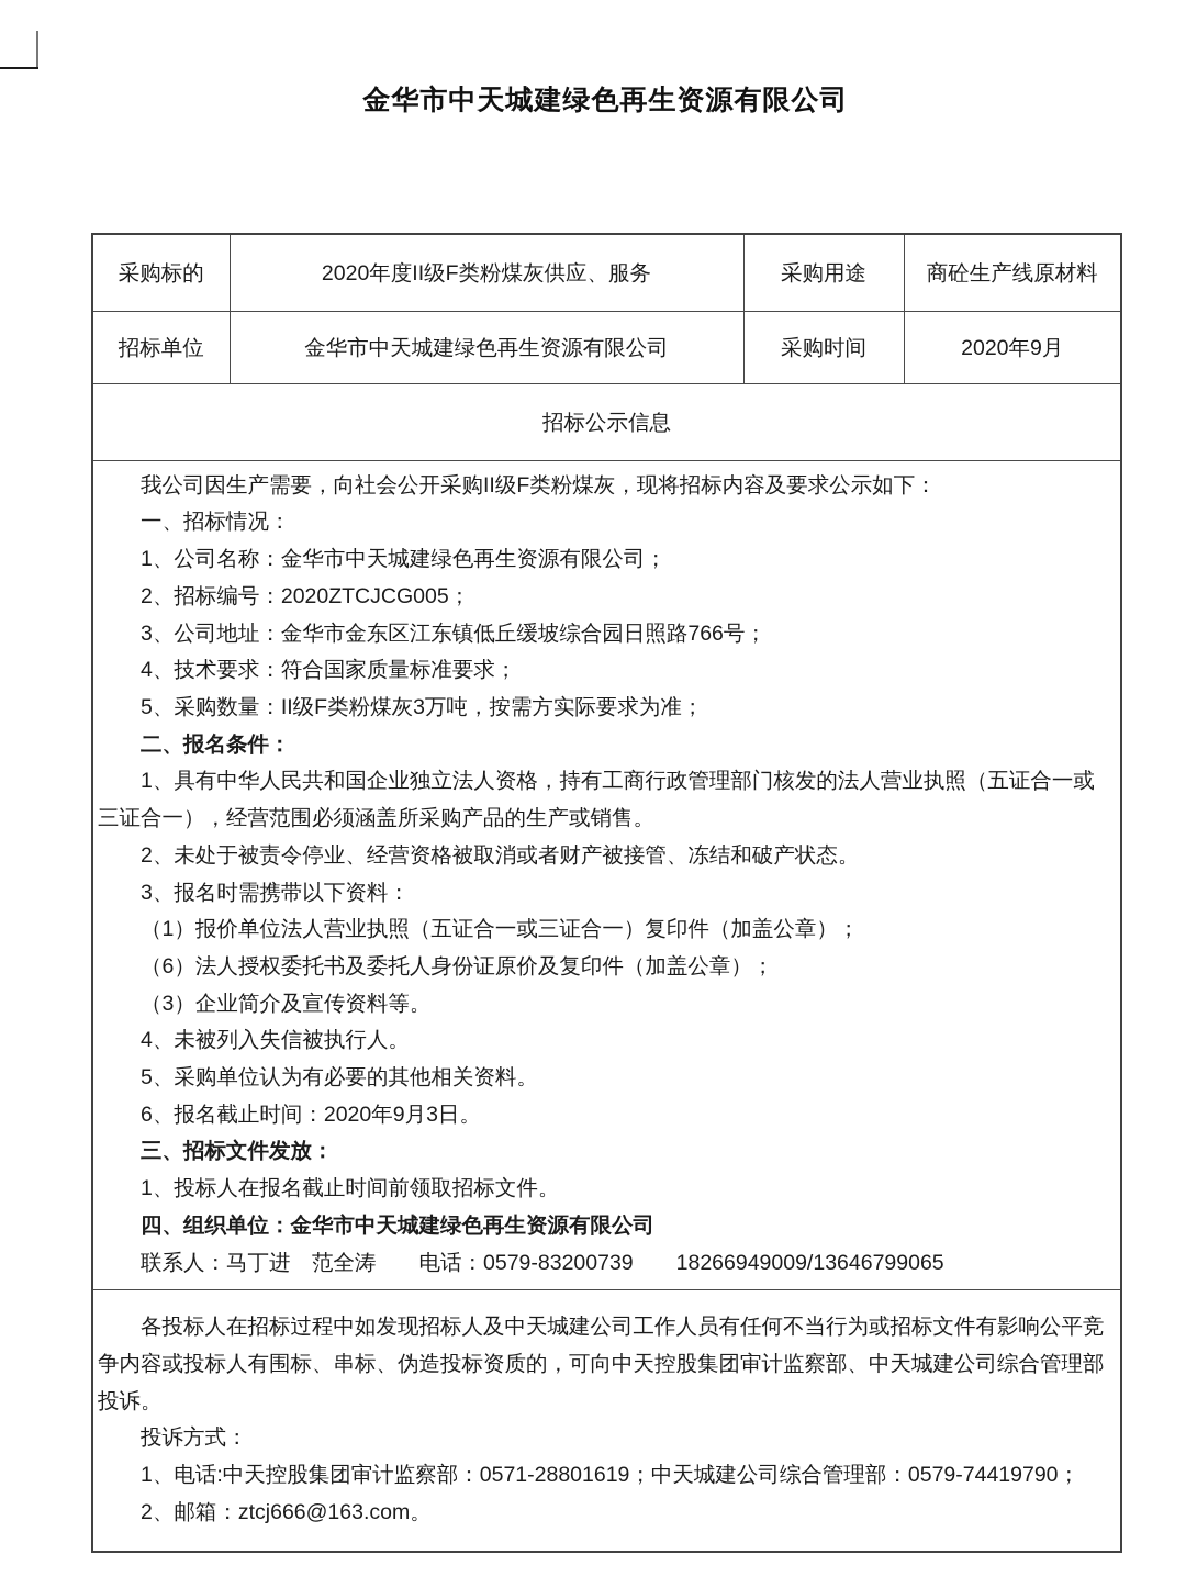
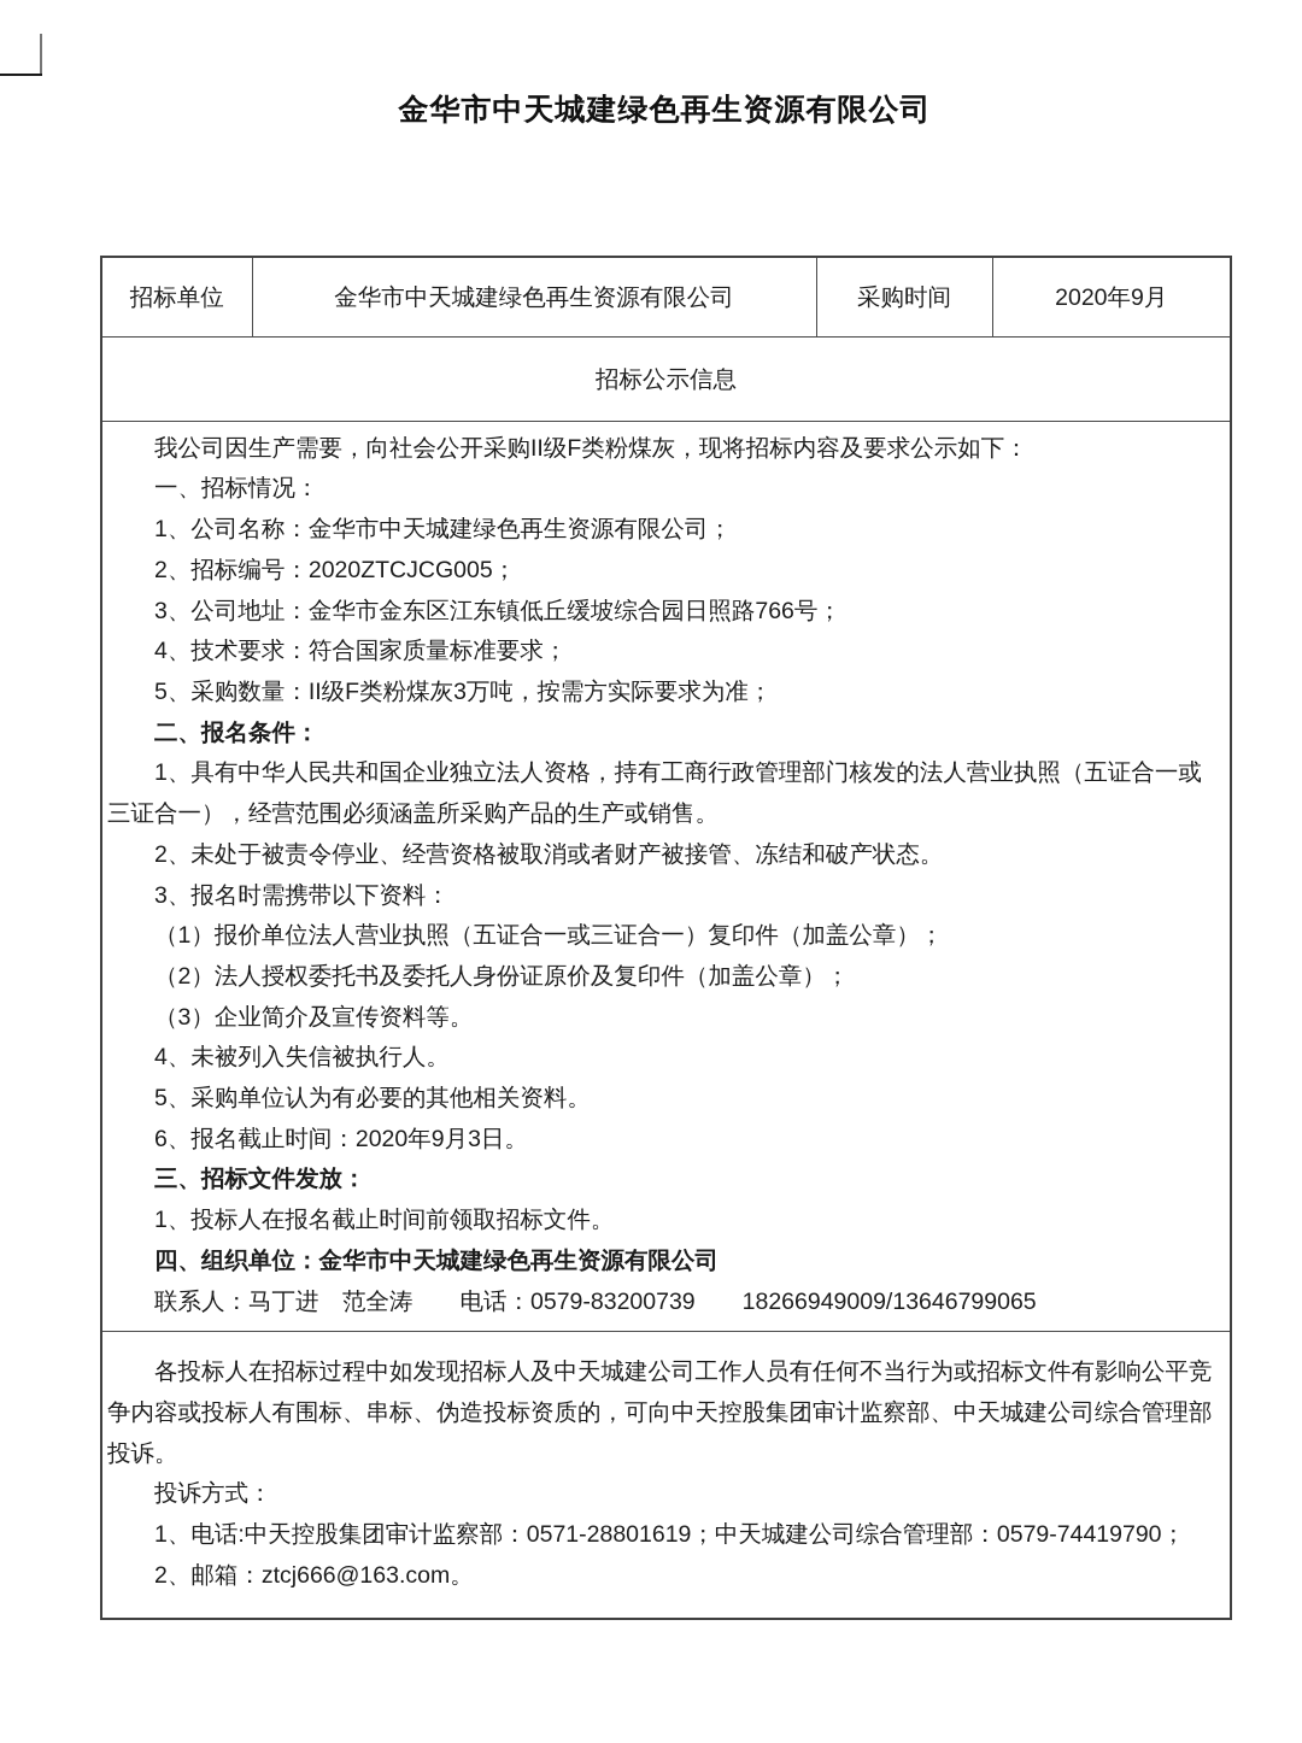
  金华市中天城建绿色再生资源有限公司
- 采购标的	2020年度II级F类粉煤灰供应、服务	采购用途	商砼生产线原材料
  招标单位	金华市中天城建绿色再生资源有限公司	采购时间	2020年9月
  招标公示信息
- 我公司因生产需要，向社会公开采购II级F类粉煤灰，现将招标内容及要求公示如下： 一、招标情况： 1、公司名称：金华市中天城建绿色再生资源有限公司； 2、招标编号：2020ZTCJCG005； 3、公司地址：金华市金东区江东镇低丘缓坡综合园日照路766号； 4、技术要求：符合国家质量标准要求； 5、采购数量：II级F类粉煤灰3万吨，按需方实际要求为准； 二、报名条件： 1、具有中华人民共和国企业独立法人资格，持有工商行政管理部门核发的法人营业执照（五证合一或三证合一），经营范围必须涵盖所采购产品的生产或销售。 2、未处于被责令停业、经营资格被取消或者财产被接管、冻结和破产状态。 3、报名时需携带以下资料： （1）报价单位法人营业执照（五证合一或三证合一）复印件（加盖公章）； （6）法人授权委托书及委托人身份证原价及复印件（加盖公章）； （3）企业简介及宣传资料等。 4、未被列入失信被执行人。 5、采购单位认为有必要的其他相关资料。 6、报名截止时间：2020年9月3日。 三、招标文件发放： 1、投标人在报名截止时间前领取招标文件。 四、组织单位：金华市中天城建绿色再生资源有限公司 联系人：马丁进 范全涛 电话：0579-83200739 18266949009/13646799065
+ 我公司因生产需要，向社会公开采购II级F类粉煤灰，现将招标内容及要求公示如下： 一、招标情况： 1、公司名称：金华市中天城建绿色再生资源有限公司； 2、招标编号：2020ZTCJCG005； 3、公司地址：金华市金东区江东镇低丘缓坡综合园日照路766号； 4、技术要求：符合国家质量标准要求； 5、采购数量：II级F类粉煤灰3万吨，按需方实际要求为准； 二、报名条件： 1、具有中华人民共和国企业独立法人资格，持有工商行政管理部门核发的法人营业执照（五证合一或三证合一），经营范围必须涵盖所采购产品的生产或销售。 2、未处于被责令停业、经营资格被取消或者财产被接管、冻结和破产状态。 3、报名时需携带以下资料： （1）报价单位法人营业执照（五证合一或三证合一）复印件（加盖公章）； （2）法人授权委托书及委托人身份证原价及复印件（加盖公章）； （3）企业简介及宣传资料等。 4、未被列入失信被执行人。 5、采购单位认为有必要的其他相关资料。 6、报名截止时间：2020年9月3日。 三、招标文件发放： 1、投标人在报名截止时间前领取招标文件。 四、组织单位：金华市中天城建绿色再生资源有限公司 联系人：马丁进 范全涛 电话：0579-83200739 18266949009/13646799065
  各投标人在招标过程中如发现招标人及中天城建公司工作人员有任何不当行为或招标文件有影响公平竞争内容或投标人有围标、串标、伪造投标资质的，可向中天控股集团审计监察部、中天城建公司综合管理部投诉。 投诉方式： 1、电话:中天控股集团审计监察部：0571-28801619；中天城建公司综合管理部：0579-74419790； 2、邮箱：ztcj666@163.com。
